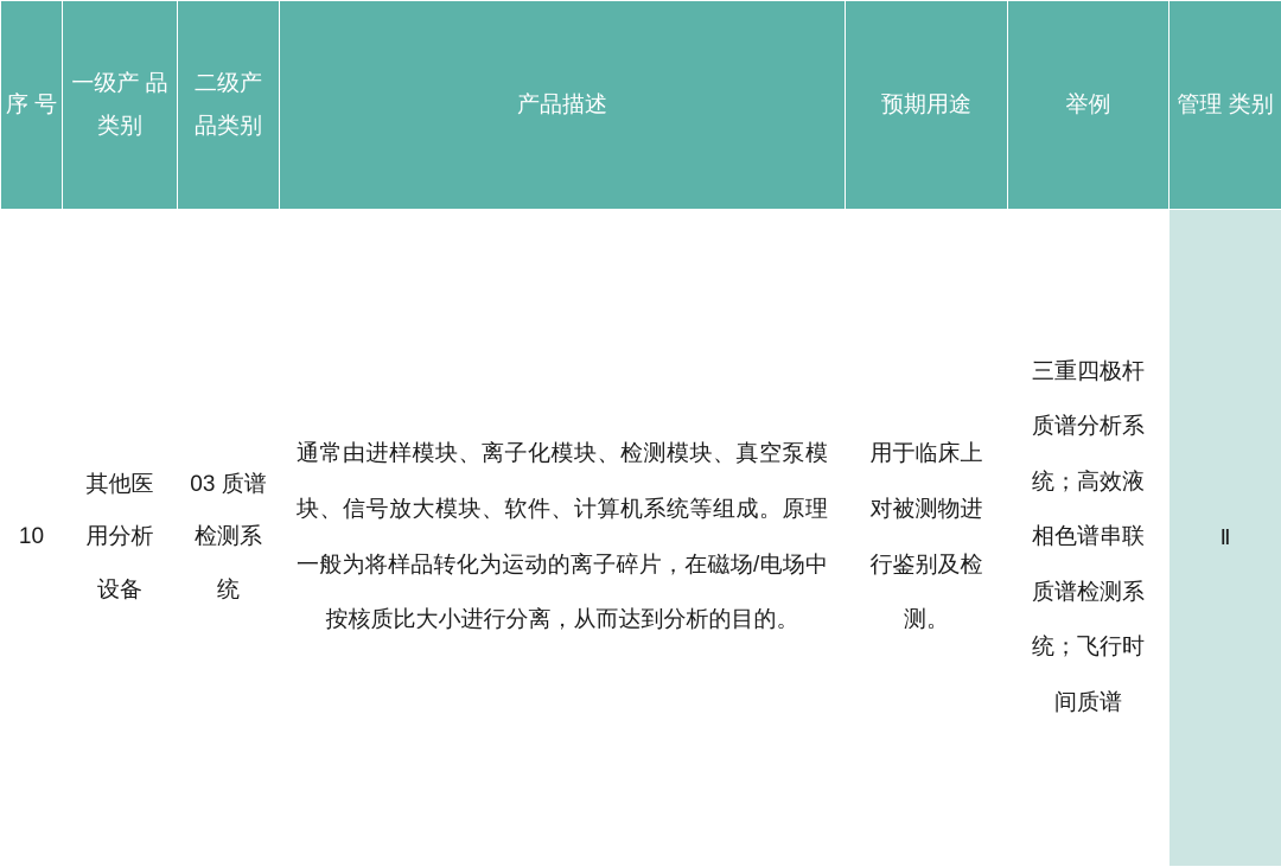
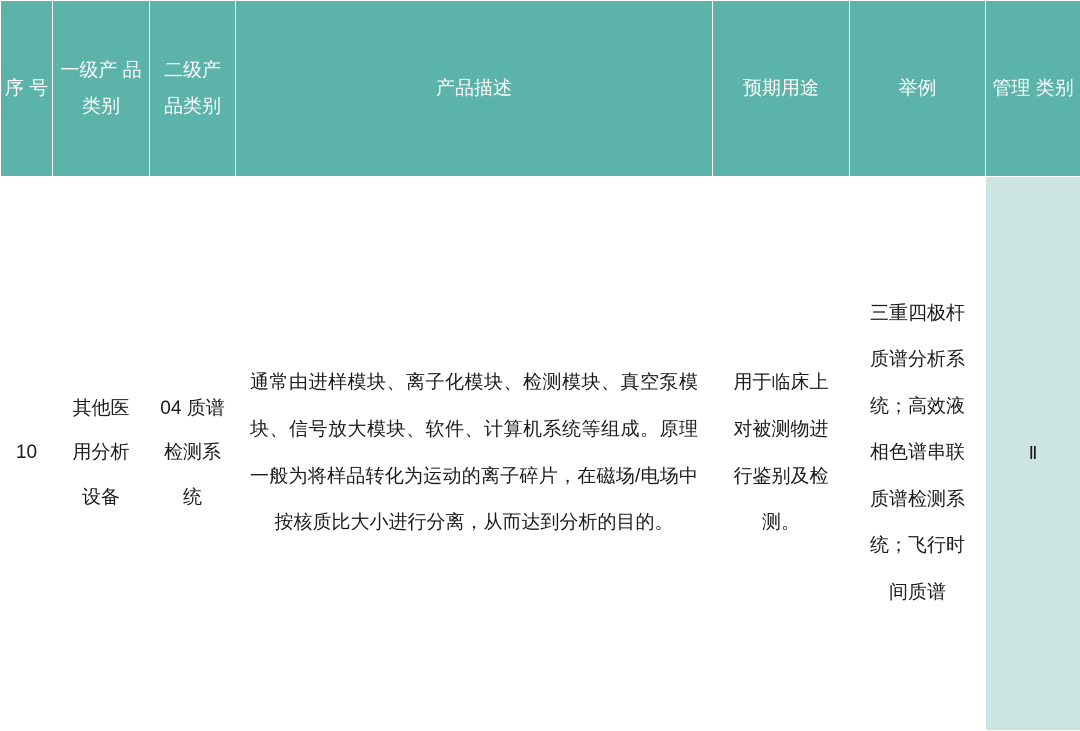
  序 号	一级产 品类别	二级产 品类别	产品描述	预期用途	举例	管理 类别
- 10	其他医 用分析 设备	03 质谱 检测系 统	通常由进样模块、离子化模块、检测模块、真空泵模块、信号放大模块、软件、计算机系统等组成。原理一般为将样品转化为运动的离子碎片，在磁场/电场中按核质比大小进行分离，从而达到分析的目的。	用于临床上对被测物进行鉴别及检测。	三重四极杆质谱分析系统；高效液相色谱串联质谱检测系统；飞行时间质谱	Ⅱ
+ 10	其他医 用分析 设备	04 质谱 检测系 统	通常由进样模块、离子化模块、检测模块、真空泵模块、信号放大模块、软件、计算机系统等组成。原理一般为将样品转化为运动的离子碎片，在磁场/电场中按核质比大小进行分离，从而达到分析的目的。	用于临床上对被测物进行鉴别及检测。	三重四极杆质谱分析系统；高效液相色谱串联质谱检测系统；飞行时间质谱	Ⅱ
